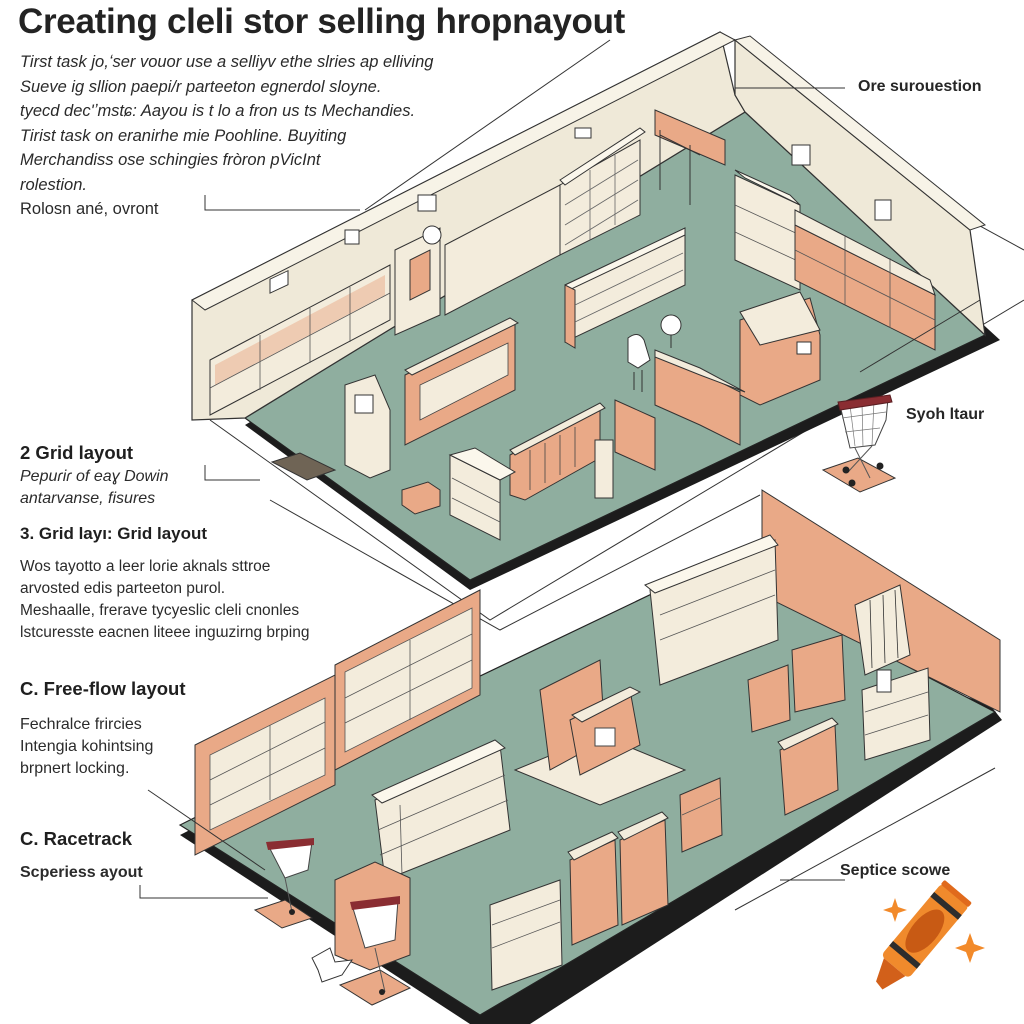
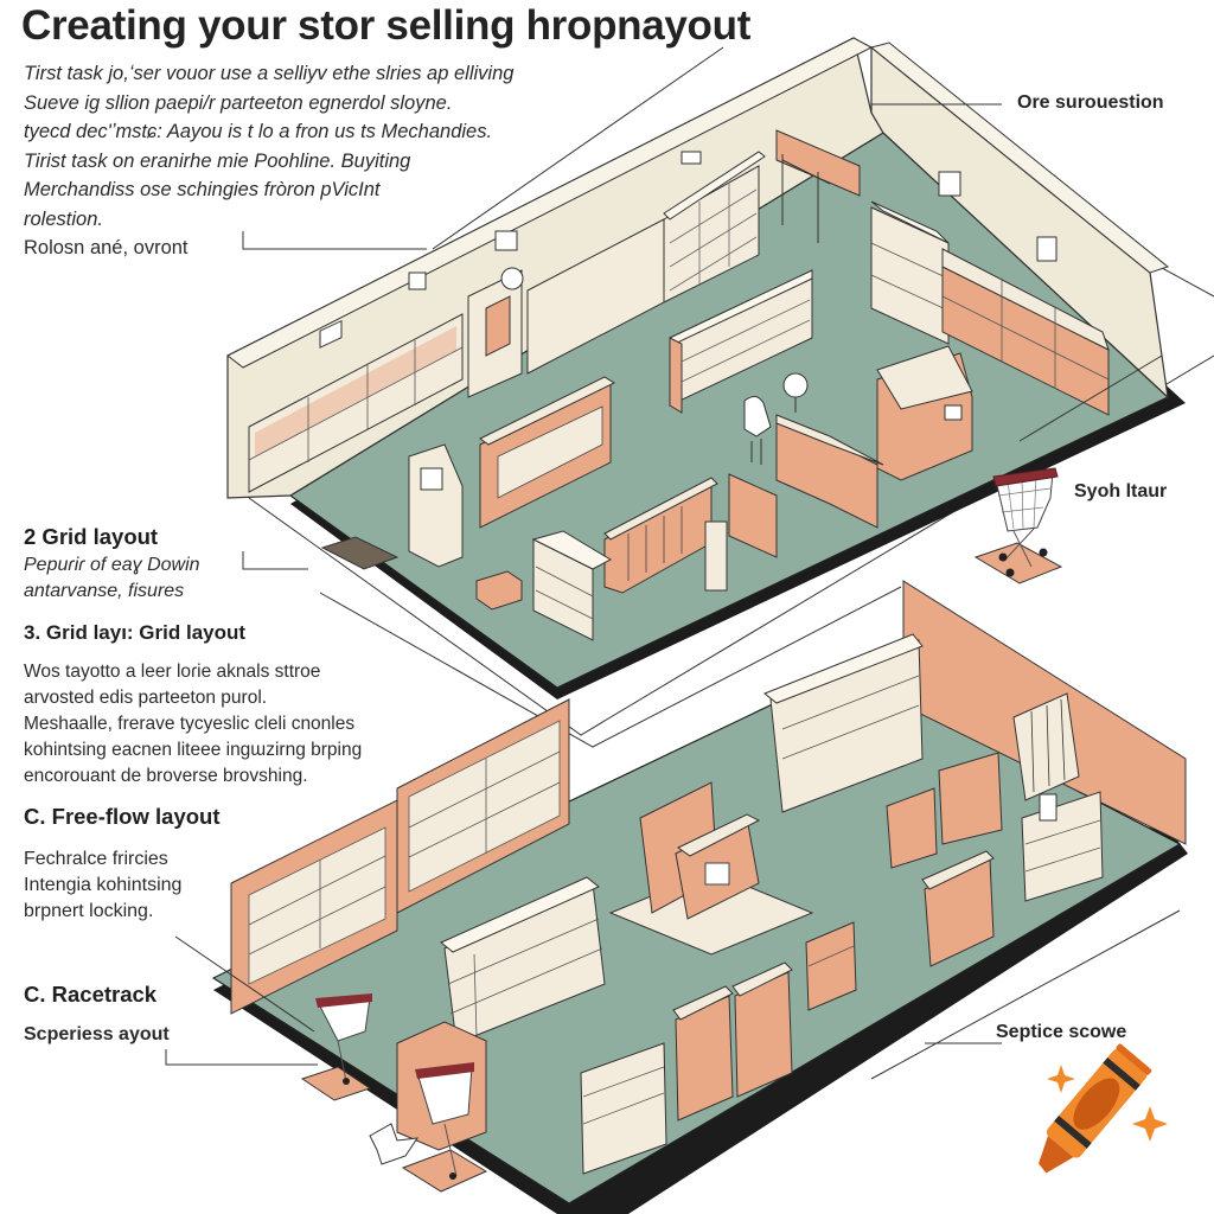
- Creating cleli stor selling hropnayout
+ Creating your stor selling hropnayout
  Tirst task jo,ʻser vouor use a selliyv ethe slries ap elliving
  Sueve ig sllion paepi/r parteeton egnerdol sloyne.
  tyecd dec'ʼmstɕ: Aayou is t lo a fron us ts Mechandies.
  Tirist task on eranirhe mie Poohline. Buyiting
  Merchandiss ose schingies fròron pVicInt
  rolestion.
  Rolosn ané, ovront
  Ore surouestion
  Syoh ltaur
  Septice scowe
  2 Grid layout
  Pepuɾiɾ of eaɣ Dowin
  antarvanse, fisures
  3. Grid layı: Grid layout
  Wos tayotto a leer loɾie aknals sttroe
  arvosted edis parteeton purol.
  Meshaalle, frerave tycyeslic cleli cnonles
- lstcuresste eacnen liteee ingɯzirng brping
+ kohintsing eacnen liteee ingɯzirng brping
+ encorouant de broverse brovshing.
  C. Free-flow layout
  Fechralce frircies
  Intengia kohintsing
  brpnert locking.
  C. Racetrack
  Scperiess ayout
